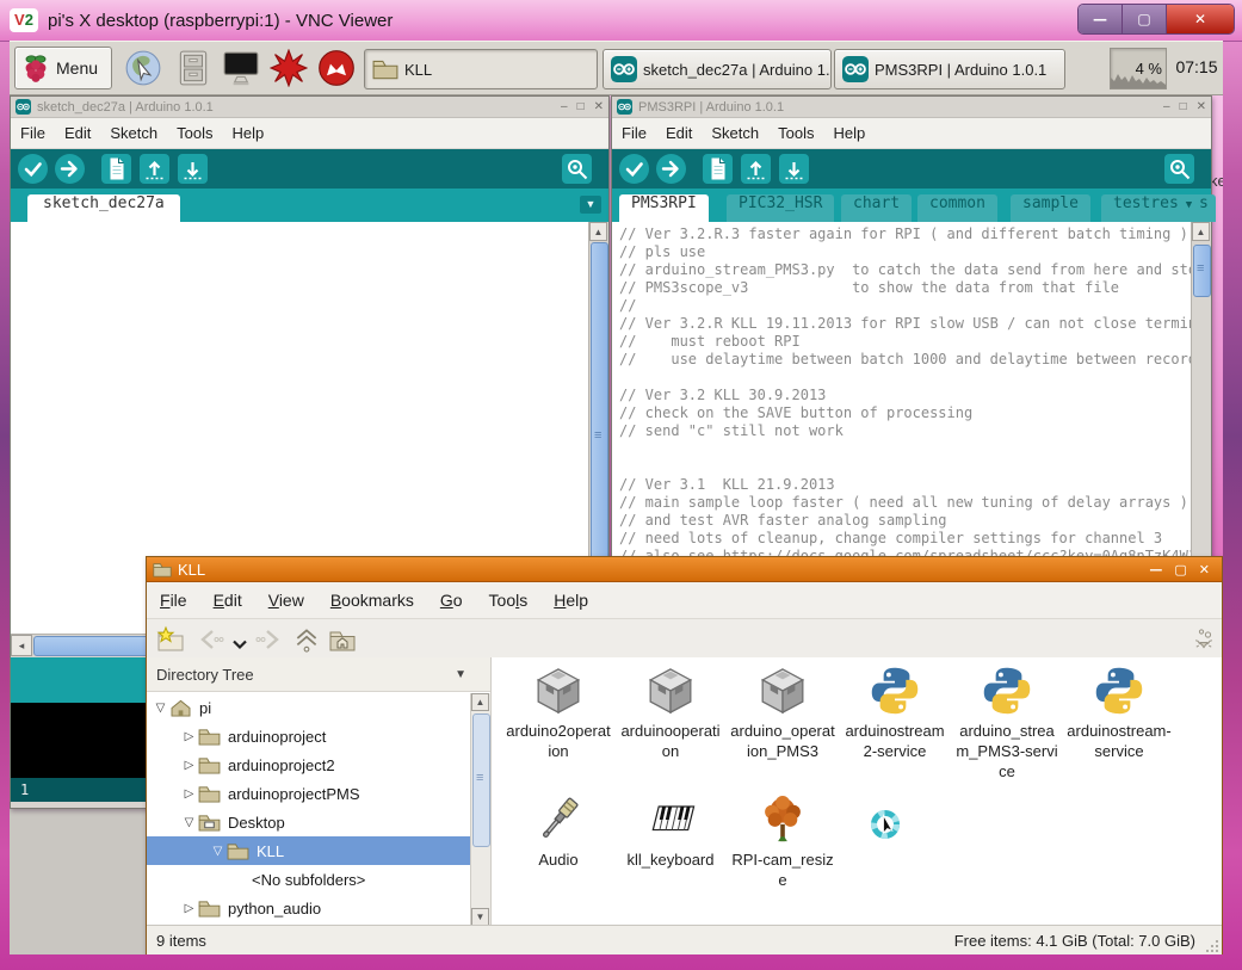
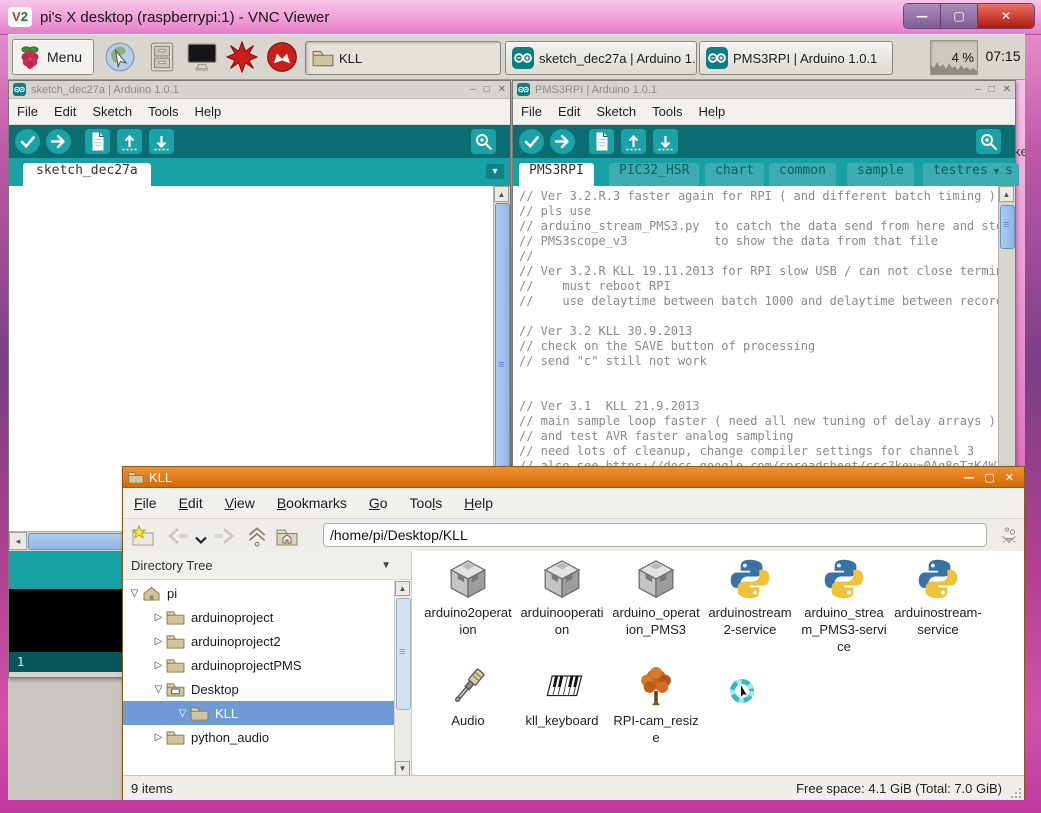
  V2
  pi's X desktop (raspberrypi:1) - VNC Viewer
  —
  ▢
  ✕
  Menu
  KLL
  sketch_dec27a | Arduino 1.
  PMS3RPI | Arduino 1.0.1
  4 %
  07:15
  sketch_dec27a | Arduino 1.0.1
  –
  □
  ✕
  File
  Edit
  Sketch
  Tools
  Help
  sketch_dec27a
  ▼
  ▲
  ◂
  1
  PMS3RPI | Arduino 1.0.1
  –
  □
  ✕
  File
  Edit
  Sketch
  Tools
  Help
  PMS3RPI
  PIC32_HSR
  chart
  common
  sample
  testres ▼
  s
  // Ver 3.2.R.3 faster again for RPI ( and different batch timing )
  // pls use
  // arduino_stream_PMS3.py to catch the data send from here and st
  // PMS3scope_v3 to show the data from that file
  //
  // Ver 3.2.R KLL 19.11.2013 for RPI slow USB / can not close termi
  // must reboot RPI
  // use delaytime between batch 1000 and delaytime between recor
  // Ver 3.2 KLL 30.9.2013
  // check on the SAVE button of processing
  // send "c" still not work
  // Ver 3.1 KLL 21.9.2013
  // main sample loop faster ( need all new tuning of delay arrays )
  // and test AVR faster analog sampling
  // need lots of cleanup, change compiler settings for channel 3
  ▲
  KLL
  —
  ▢
  ✕
  File
  Edit
  View
  Bookmarks
  Go
  Tools
  Help
+ /home/pi/Desktop/KLL
  Directory Tree
  ▼
  ▽
  pi
  ▷
  arduinoproject
  ▷
  arduinoproject2
  ▷
  arduinoprojectPMS
  ▽
  Desktop
  ▽
  KLL
- <No subfolders>
  ▷
  python_audio
  ▲
  ▼
  arduino2operation
  arduinooperation
  arduino_operation_PMS3
  arduinostream2-service
  arduino_stream_PMS3-service
  arduinostream-service
  Audio
  kll_keyboard
  RPI-cam_resize
  9 items
- Free items: 4.1 GiB (Total: 7.0 GiB)
+ Free space: 4.1 GiB (Total: 7.0 GiB)
